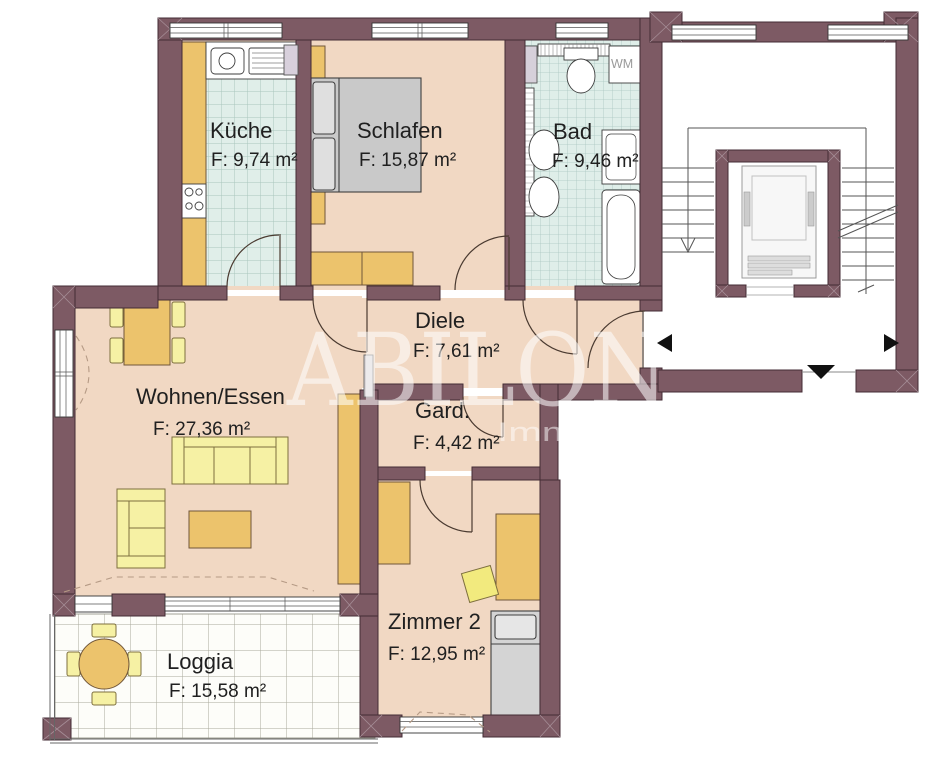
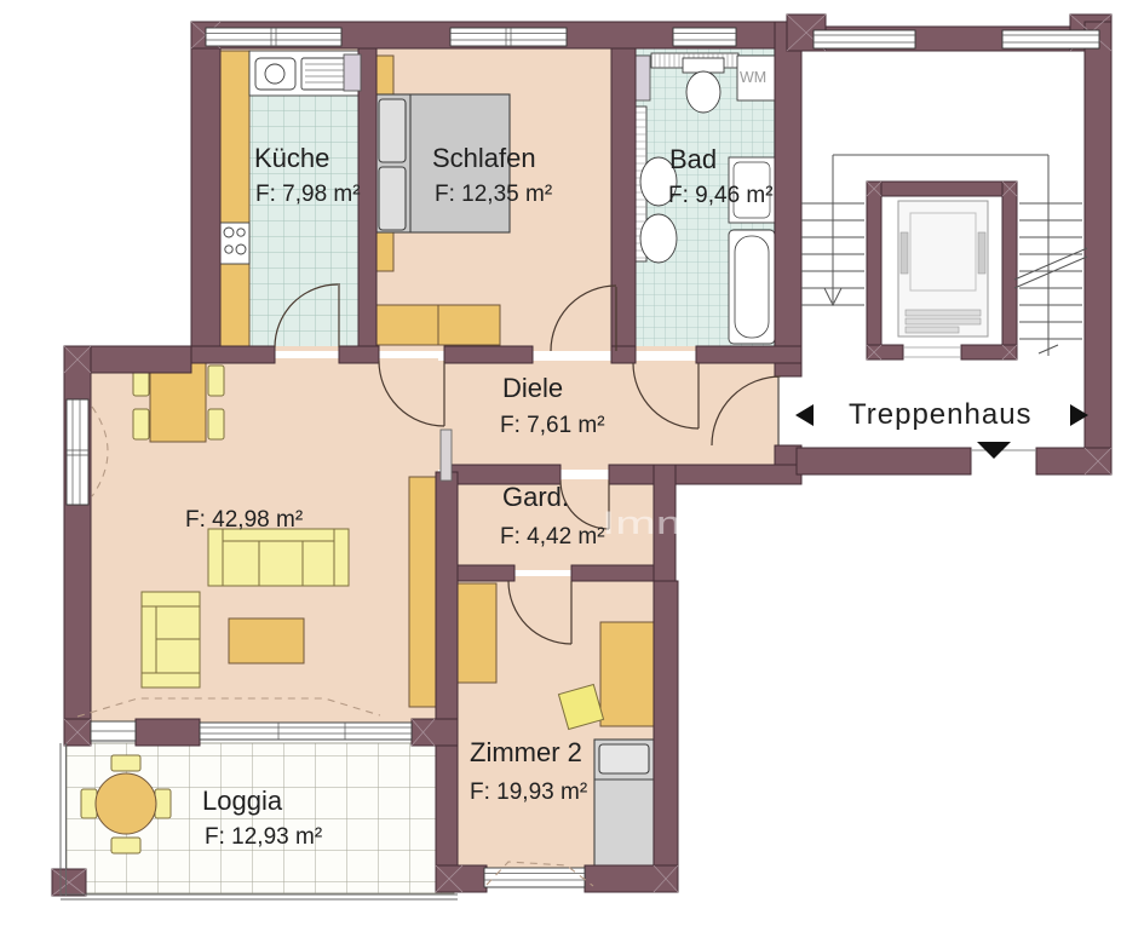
  Küche
- F: 9,74 m²
+ F: 7,98 m²
  Schlafen
- F: 15,87 m²
+ F: 12,35 m²
  Bad
  F: 9,46 m²
  Diele
  F: 7,61 m²
  Gard.
  F: 4,42 m²
- Wohnen/Essen
- F: 27,36 m²
+ F: 42,98 m²
  Zimmer 2
- F: 12,95 m²
+ F: 19,93 m²
  Loggia
- F: 15,58 m²
+ F: 12,93 m²
+ Treppenhaus
  WM
- ABILON
  Immobilien
